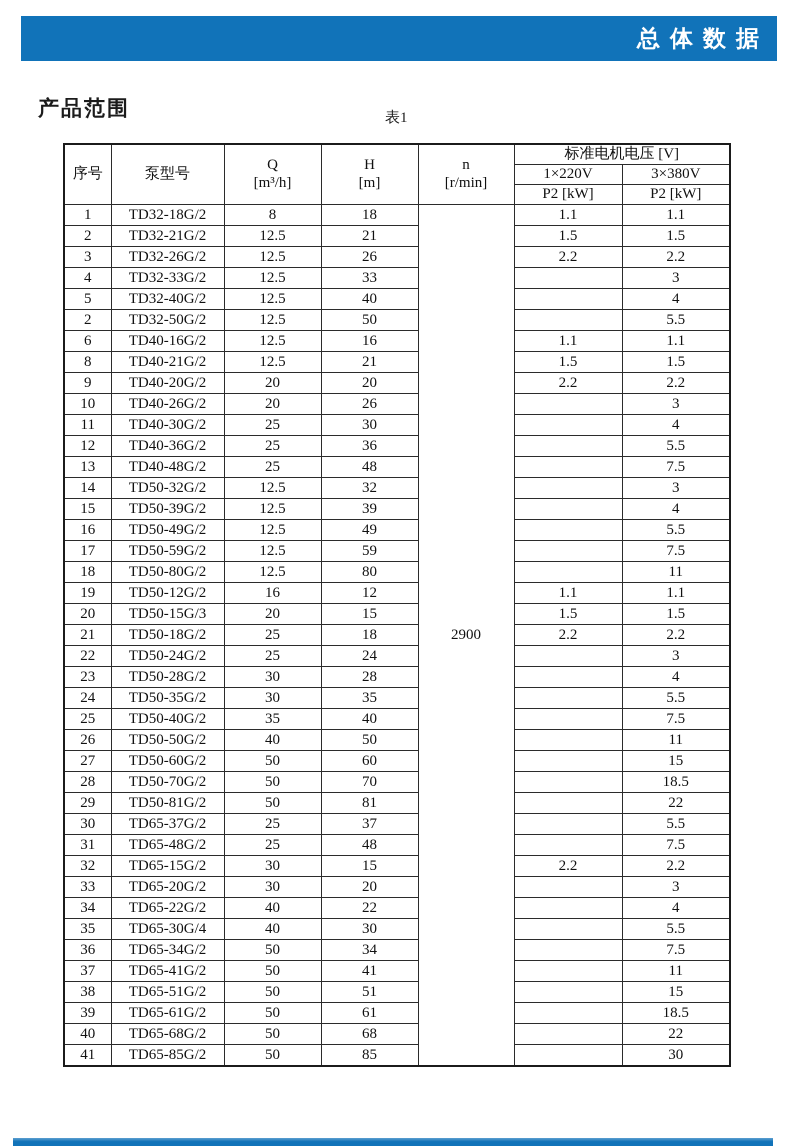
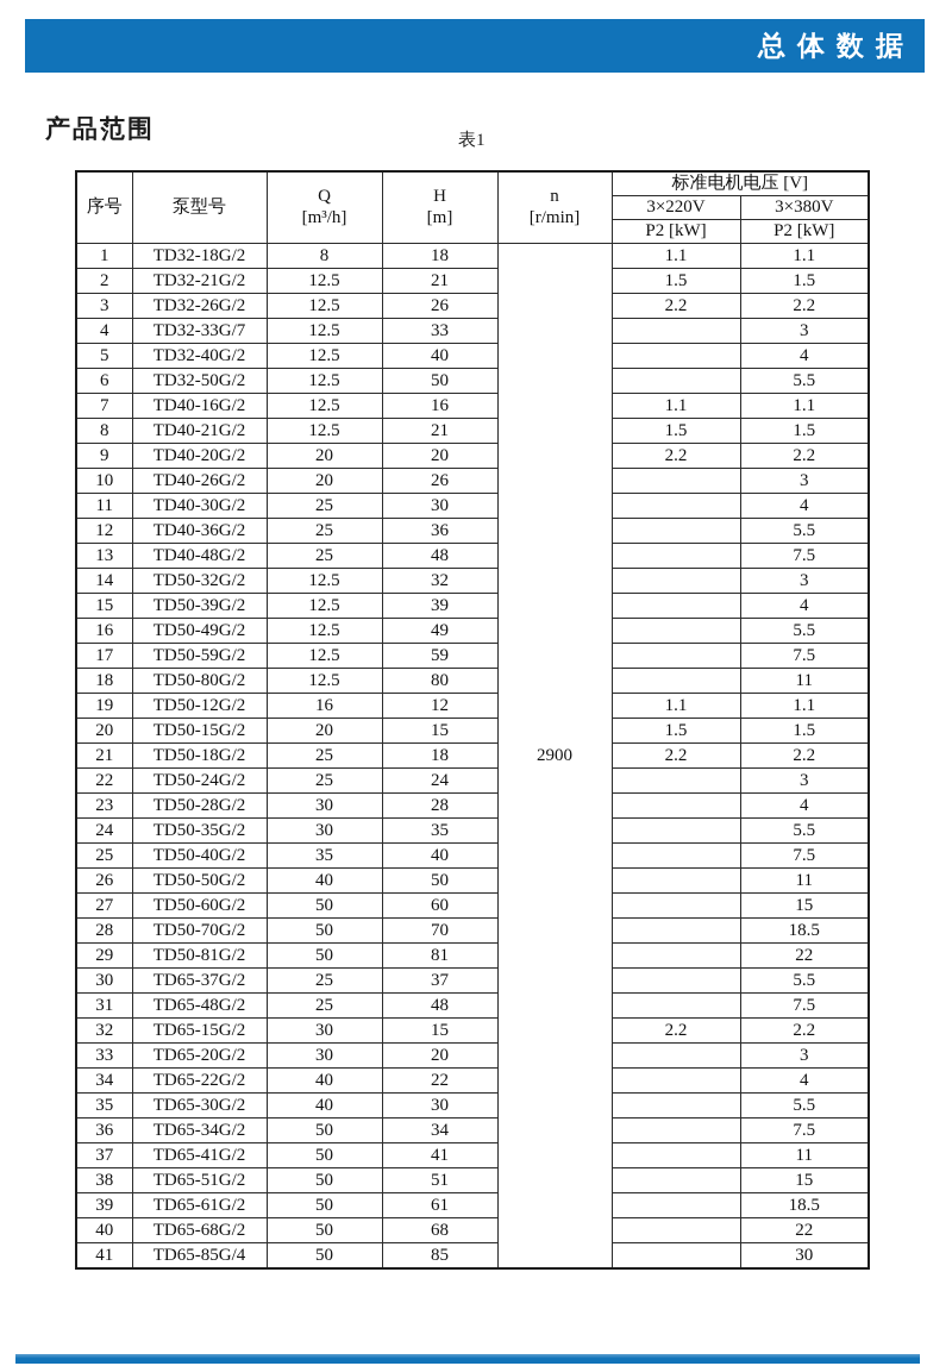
  总体数据
  产品范围
  表1
  序号	泵型号	Q [m³/h]	H [m]	n [r/min]	标准电机电压 [V]
- 1×220V	3×380V
+ 3×220V	3×380V
  P2 [kW]	P2 [kW]
  1	TD32-18G/2	8	18	2900	1.1	1.1
  2	TD32-21G/2	12.5	21	1.5	1.5
  3	TD32-26G/2	12.5	26	2.2	2.2
- 4	TD32-33G/2	12.5	33		3
+ 4	TD32-33G/7	12.5	33		3
  5	TD32-40G/2	12.5	40		4
- 2	TD32-50G/2	12.5	50		5.5
+ 6	TD32-50G/2	12.5	50		5.5
- 6	TD40-16G/2	12.5	16	1.1	1.1
+ 7	TD40-16G/2	12.5	16	1.1	1.1
  8	TD40-21G/2	12.5	21	1.5	1.5
  9	TD40-20G/2	20	20	2.2	2.2
  10	TD40-26G/2	20	26		3
  11	TD40-30G/2	25	30		4
  12	TD40-36G/2	25	36		5.5
  13	TD40-48G/2	25	48		7.5
  14	TD50-32G/2	12.5	32		3
  15	TD50-39G/2	12.5	39		4
  16	TD50-49G/2	12.5	49		5.5
  17	TD50-59G/2	12.5	59		7.5
  18	TD50-80G/2	12.5	80		11
  19	TD50-12G/2	16	12	1.1	1.1
- 20	TD50-15G/3	20	15	1.5	1.5
+ 20	TD50-15G/2	20	15	1.5	1.5
  21	TD50-18G/2	25	18	2.2	2.2
  22	TD50-24G/2	25	24		3
  23	TD50-28G/2	30	28		4
  24	TD50-35G/2	30	35		5.5
  25	TD50-40G/2	35	40		7.5
  26	TD50-50G/2	40	50		11
  27	TD50-60G/2	50	60		15
  28	TD50-70G/2	50	70		18.5
  29	TD50-81G/2	50	81		22
  30	TD65-37G/2	25	37		5.5
  31	TD65-48G/2	25	48		7.5
  32	TD65-15G/2	30	15	2.2	2.2
  33	TD65-20G/2	30	20		3
  34	TD65-22G/2	40	22		4
- 35	TD65-30G/4	40	30		5.5
+ 35	TD65-30G/2	40	30		5.5
  36	TD65-34G/2	50	34		7.5
  37	TD65-41G/2	50	41		11
  38	TD65-51G/2	50	51		15
  39	TD65-61G/2	50	61		18.5
  40	TD65-68G/2	50	68		22
- 41	TD65-85G/2	50	85		30
+ 41	TD65-85G/4	50	85		30
